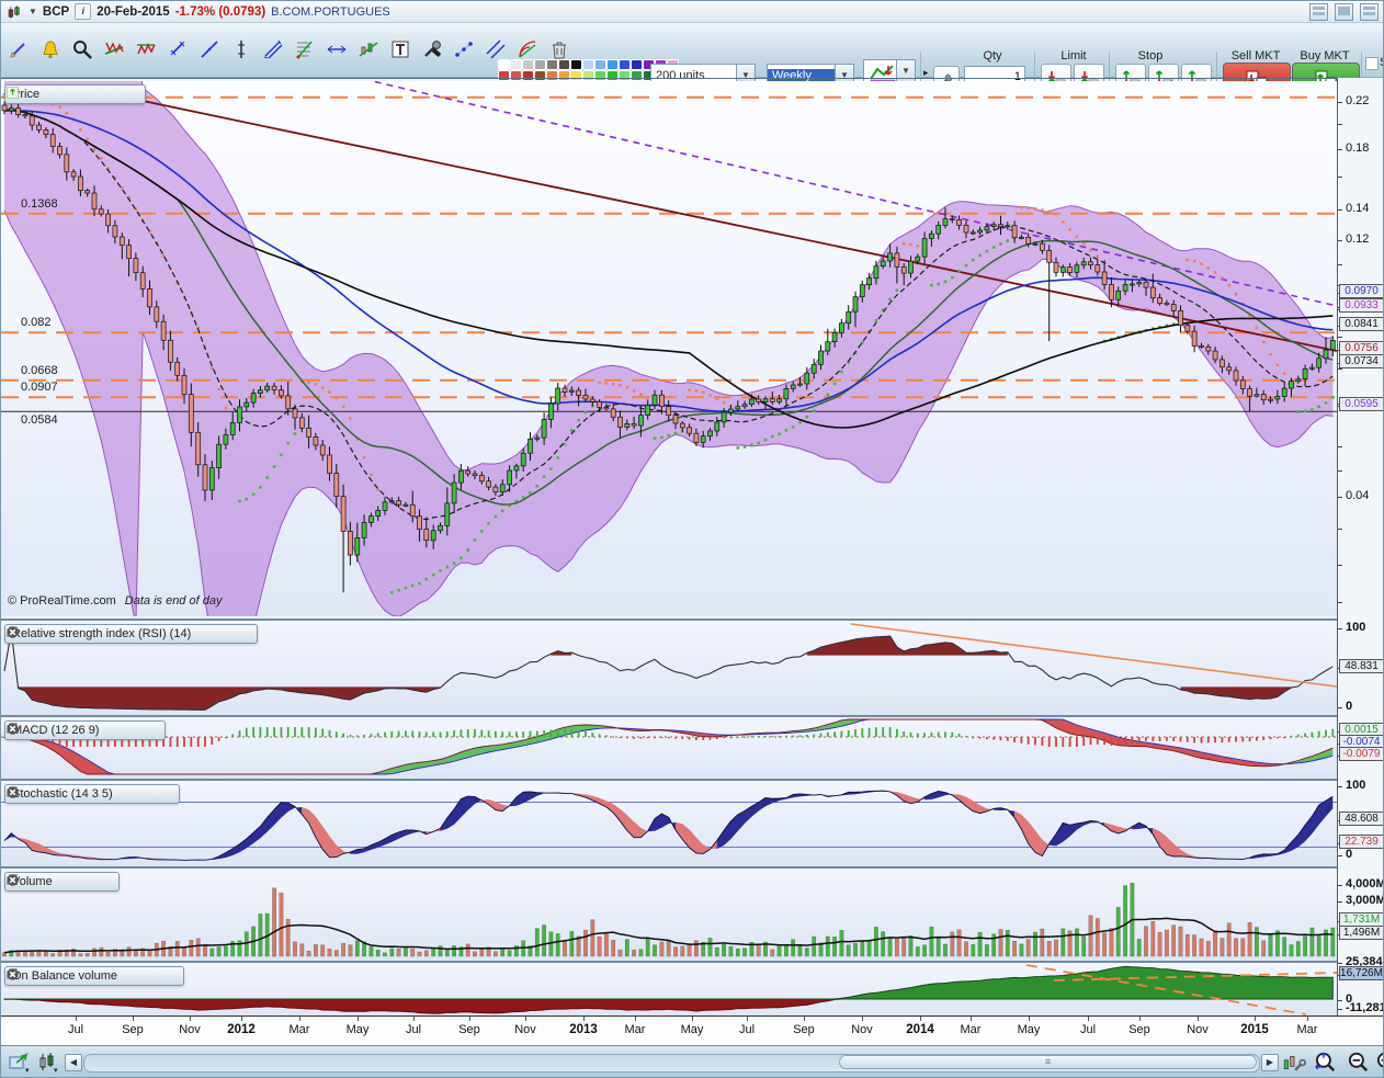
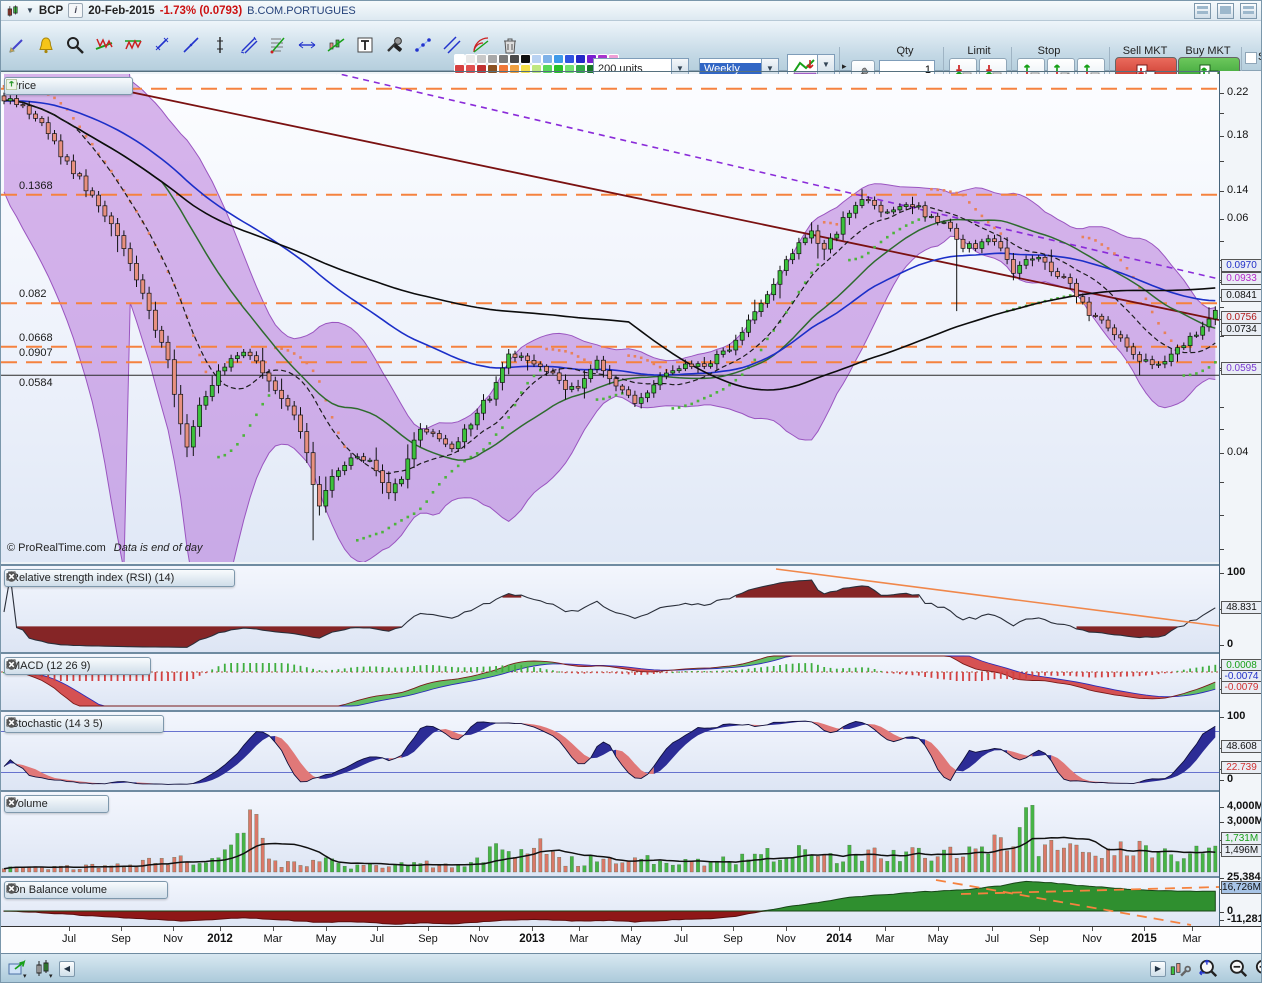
  ▼
  BCP
  i
  20-Feb-2015
  -1.73% (0.0793)
  B.COM.PORTUGUES
  200 units
  ▼
  Weekly
  ▼
  ▼
  ▸
  Qty
  1
  Limit
  Stop
  Sell MKT
  Buy MKT
  rice
  0.1368
  0.082
  0.0668
  0.0907
  0.0584
  © ProRealTime.com Data is end of day
  elative strength index (RSI) (14)
  ACD (12 26 9)
  tochastic (14 3 5)
  olume
  n Balance volume
  0.22
  0.18
  0.14
- 0.12
+ 0.06
  0.04
  0.0970
  0.0933
  0.0841
  0.0756
  0.0734
  0.0595
  100
  0
  100
  0
  4,000M
  3,000M
  25,384
  0
  -11,281
  48.831
- 0.0015
+ 0.0008
  -0.0074
  -0.0079
  48.608
  22.739
  1,731M
  1,496M
  16,726M
  Jul
  Sep
  Nov
  2012
  Mar
  May
  Jul
  Sep
  Nov
  2013
  Mar
  May
  Jul
  Sep
  Nov
  2014
  Mar
  May
  Jul
  Sep
  Nov
  2015
  Mar
  ◀
- ≡
  ▶
